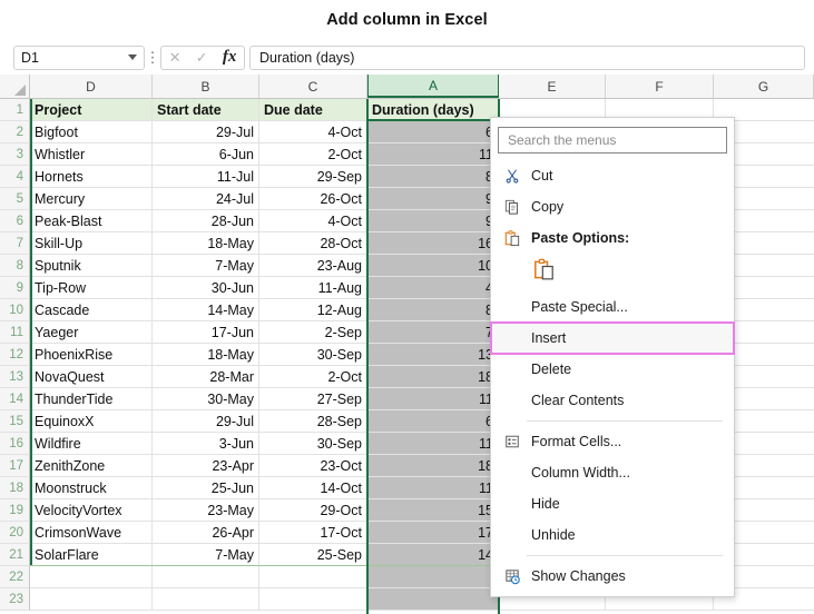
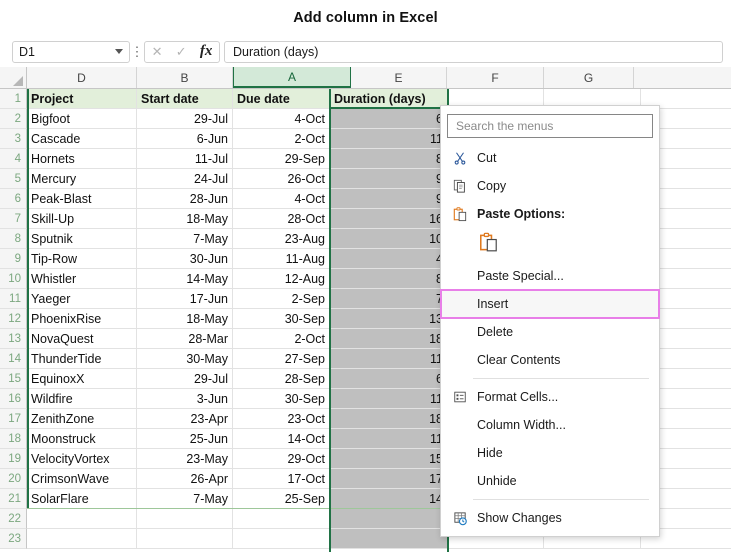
  Add column in Excel
  D1
  ⋮
  ✕
  ✓
  fx
  Duration (days)
  D
  B
- C
  A
  E
  F
  G
  1
  2
  3
  4
  5
  6
  7
  8
  9
  10
  11
  12
  13
  14
  15
  16
  17
  18
  19
  20
  21
  22
  23
  Project
  Start date
  Due date
  Duration (days)
  Bigfoot
  29-Jul
  4-Oct
- Whistler
+ Cascade
  6-Jun
  2-Oct
  Hornets
  11-Jul
  29-Sep
  Mercury
  24-Jul
  26-Oct
  Peak-Blast
  28-Jun
  4-Oct
  Skill-Up
  18-May
  28-Oct
  Sputnik
  7-May
  23-Aug
  Tip-Row
  30-Jun
  11-Aug
- Cascade
+ Whistler
  14-May
  12-Aug
  Yaeger
  17-Jun
  2-Sep
  PhoenixRise
  18-May
  30-Sep
  NovaQuest
  28-Mar
  2-Oct
  ThunderTide
  30-May
  27-Sep
  EquinoxX
  29-Jul
  28-Sep
  Wildfire
  3-Jun
  30-Sep
  ZenithZone
  23-Apr
  23-Oct
  Moonstruck
  25-Jun
  14-Oct
  VelocityVortex
  23-May
  29-Oct
  CrimsonWave
  26-Apr
  17-Oct
  SolarFlare
  7-May
  25-Sep
  Search the menus
  Cut
  Copy
  Paste Options:
  Paste Special...
  Insert
  Delete
  Clear Contents
  Format Cells...
  Column Width...
  Hide
  Unhide
  Show Changes
